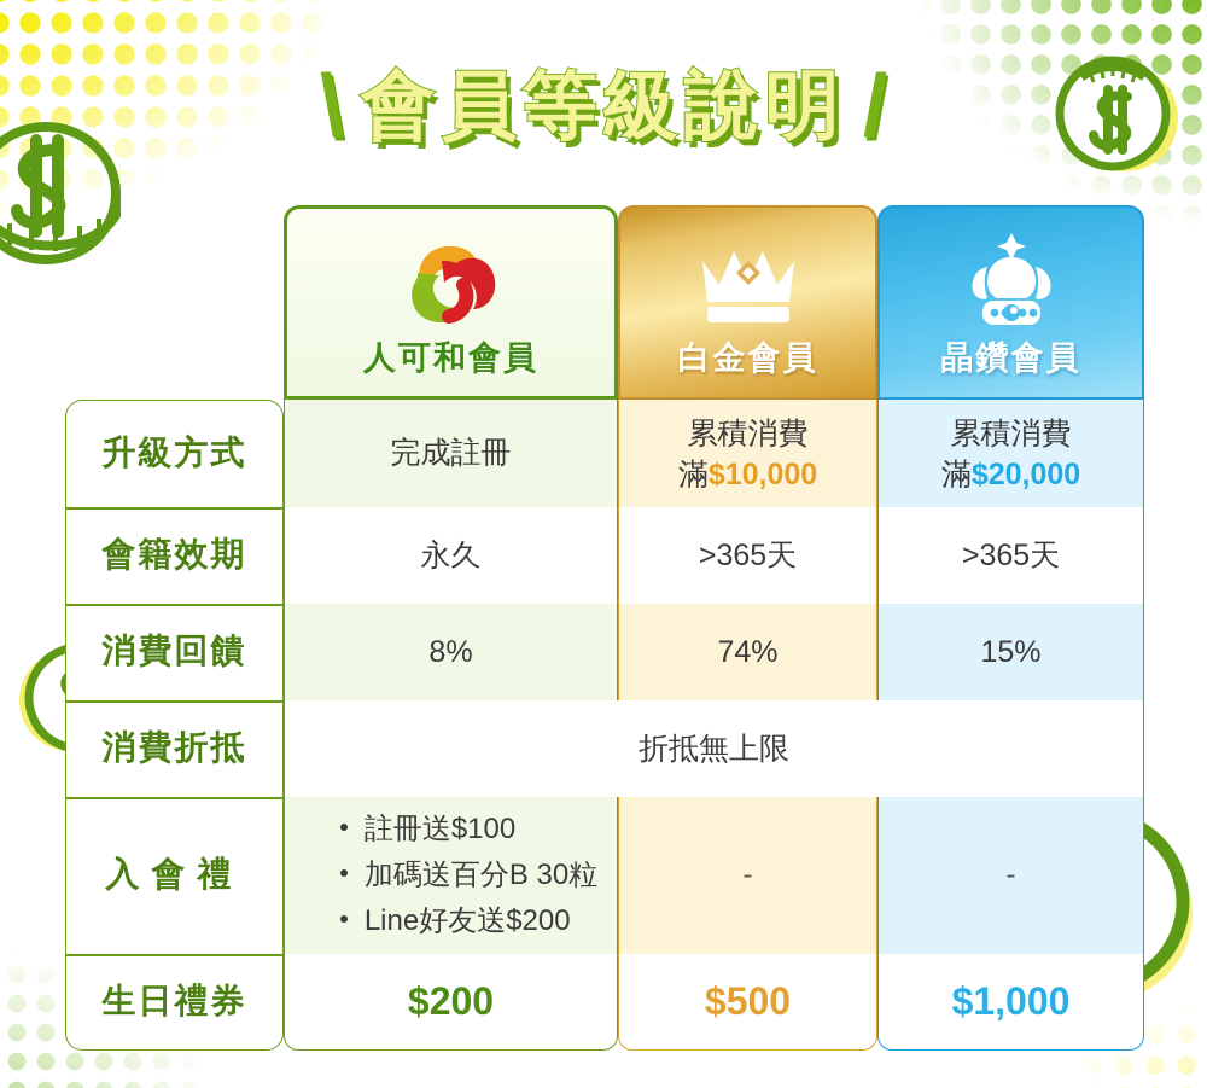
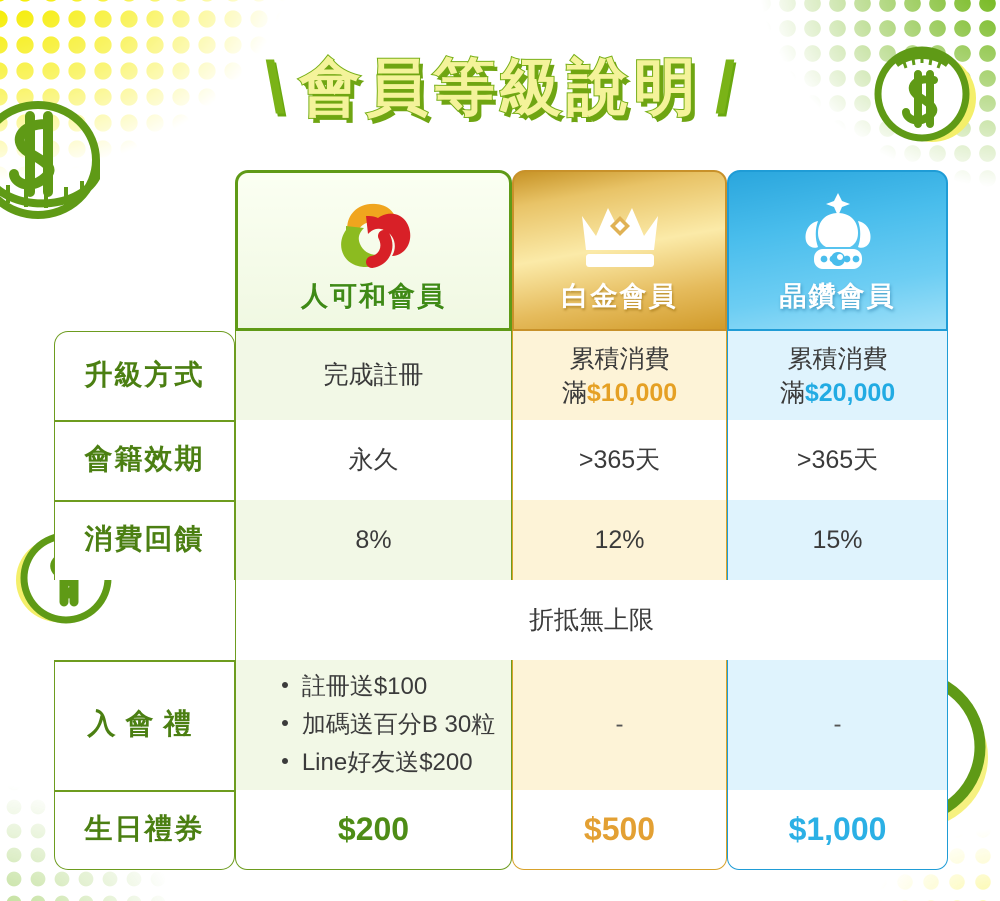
  \
  會員等級說明
  /
  人可和會員
  白金會員
  晶鑽會員
  升級方式
  完成註冊
  累積消費
  滿$10,000
  累積消費
  滿$20,000
  會籍效期
  永久
  >365天
  >365天
  消費回饋
  8%
- 74%
+ 12%
  15%
- 消費折抵
  折抵無上限
  入會禮
  註冊送$100
  加碼送百分B 30粒
  Line好友送$200
  -
  -
  生日禮券
  $200
  $500
  $1,000
